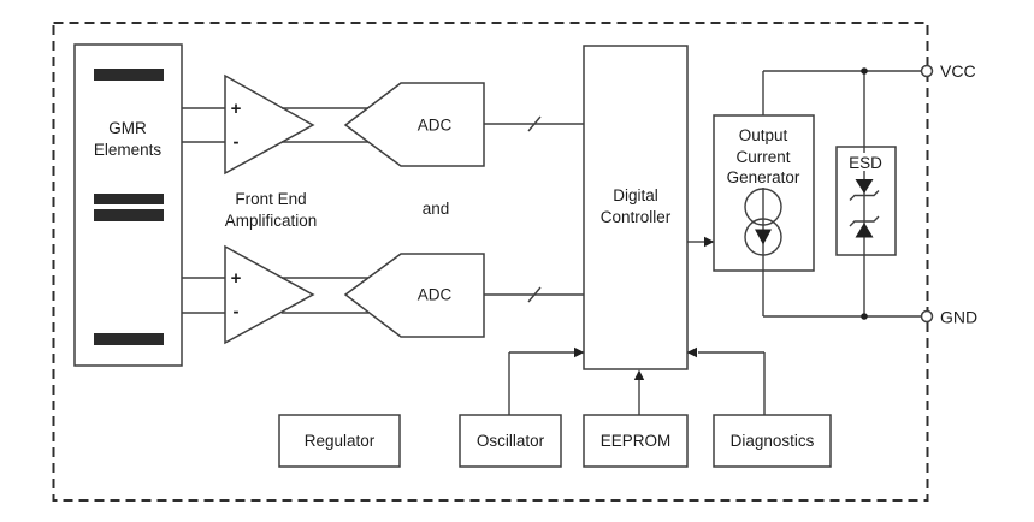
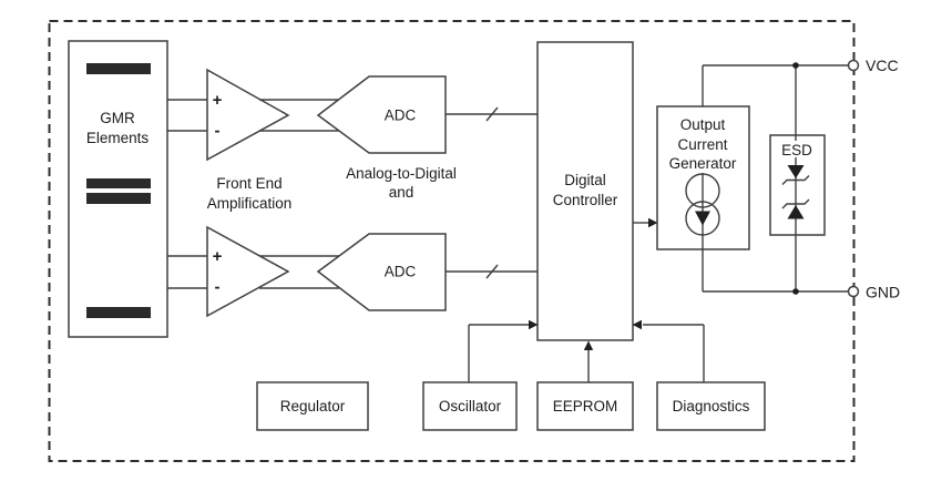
  GMR
  Elements
  +
  -
  +
  -
  ADC
  ADC
  Front End
  Amplification
+ Analog-to-Digital
  and
  Digital
  Controller
  Output
  Current
  Generator
  ESD
  VCC
  GND
  Regulator
  Oscillator
  EEPROM
  Diagnostics
